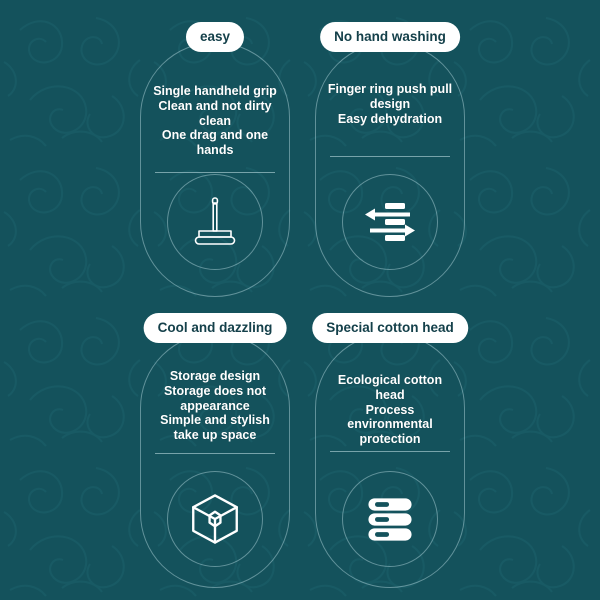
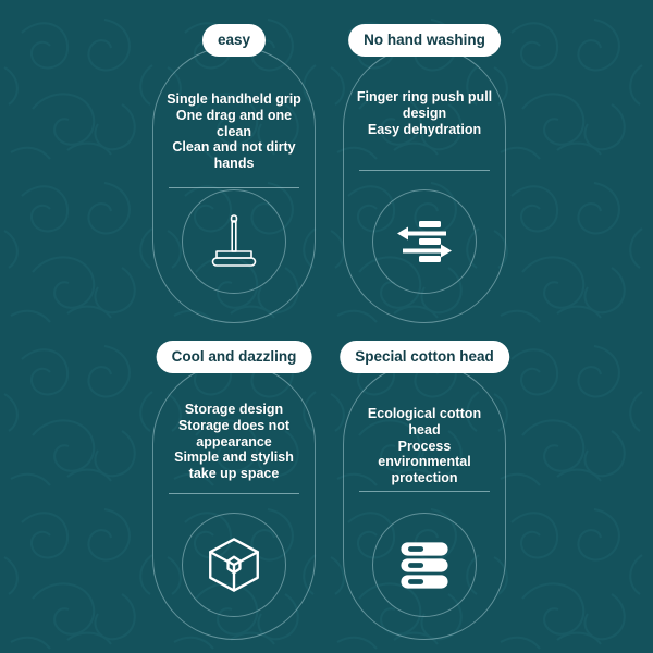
  easy
  Single handheld grip
- Clean and not dirty
+ One drag and one
  clean
- One drag and one
+ Clean and not dirty
  hands
  No hand washing
  Finger ring push pull
  design
  Easy dehydration
  Cool and dazzling
  Storage design
  Storage does not
  appearance
  Simple and stylish
  take up space
  Special cotton head
  Ecological cotton
  head
  Process
  environmental
  protection
